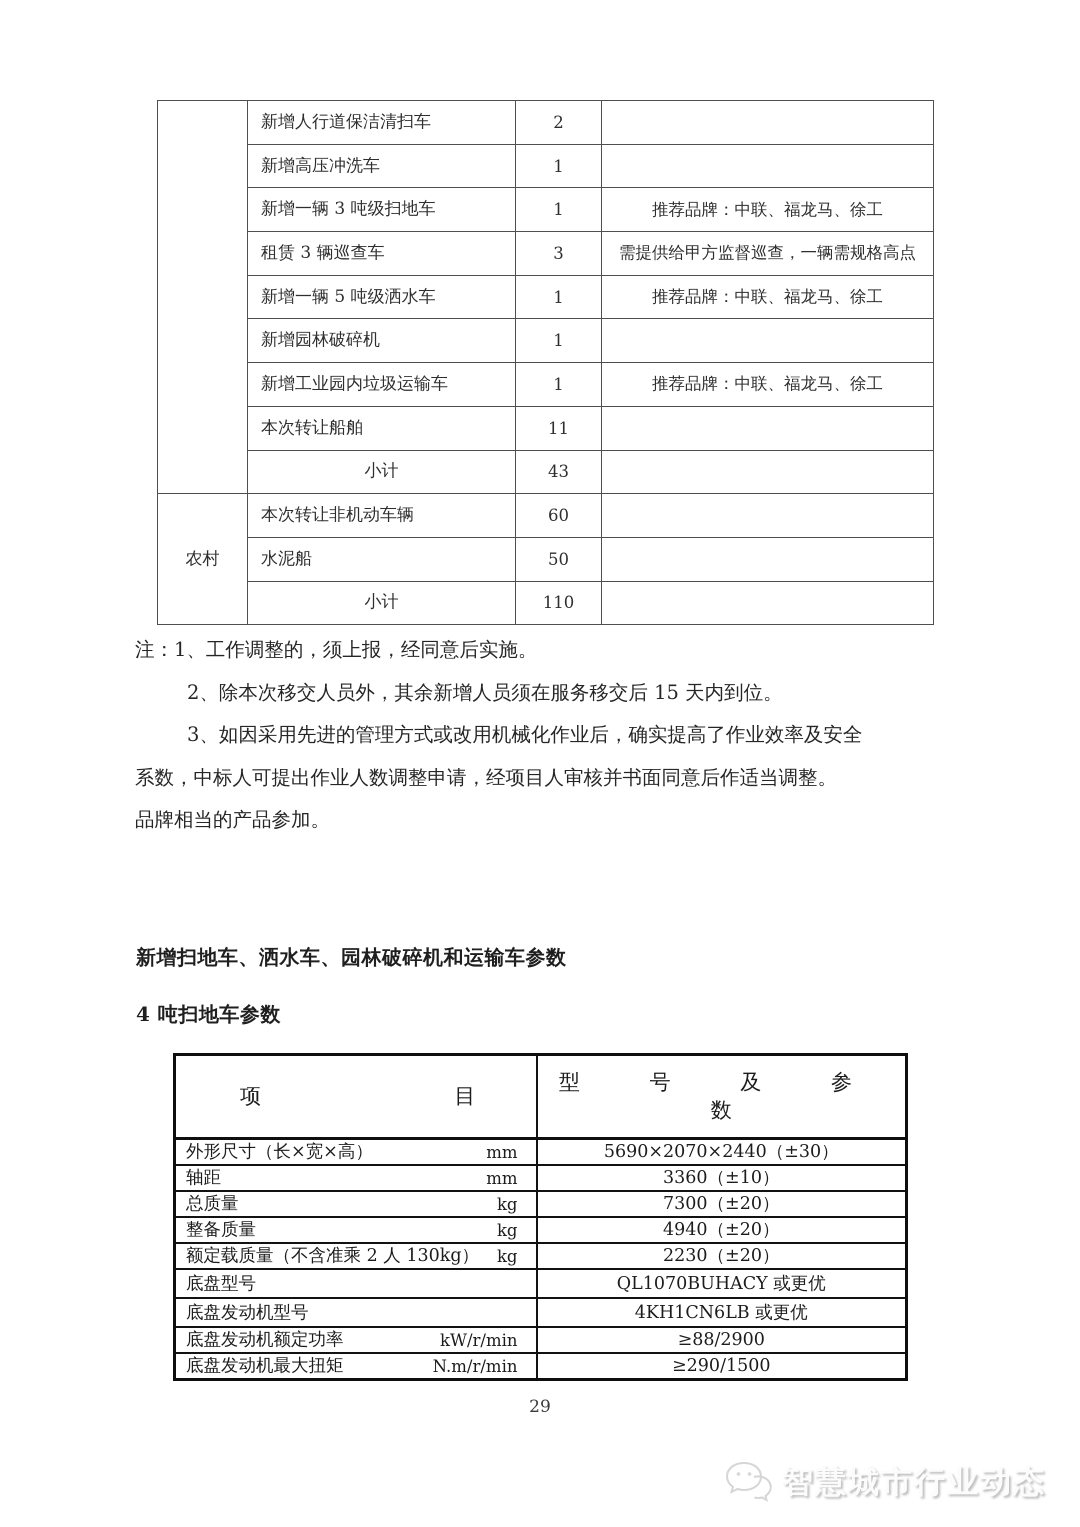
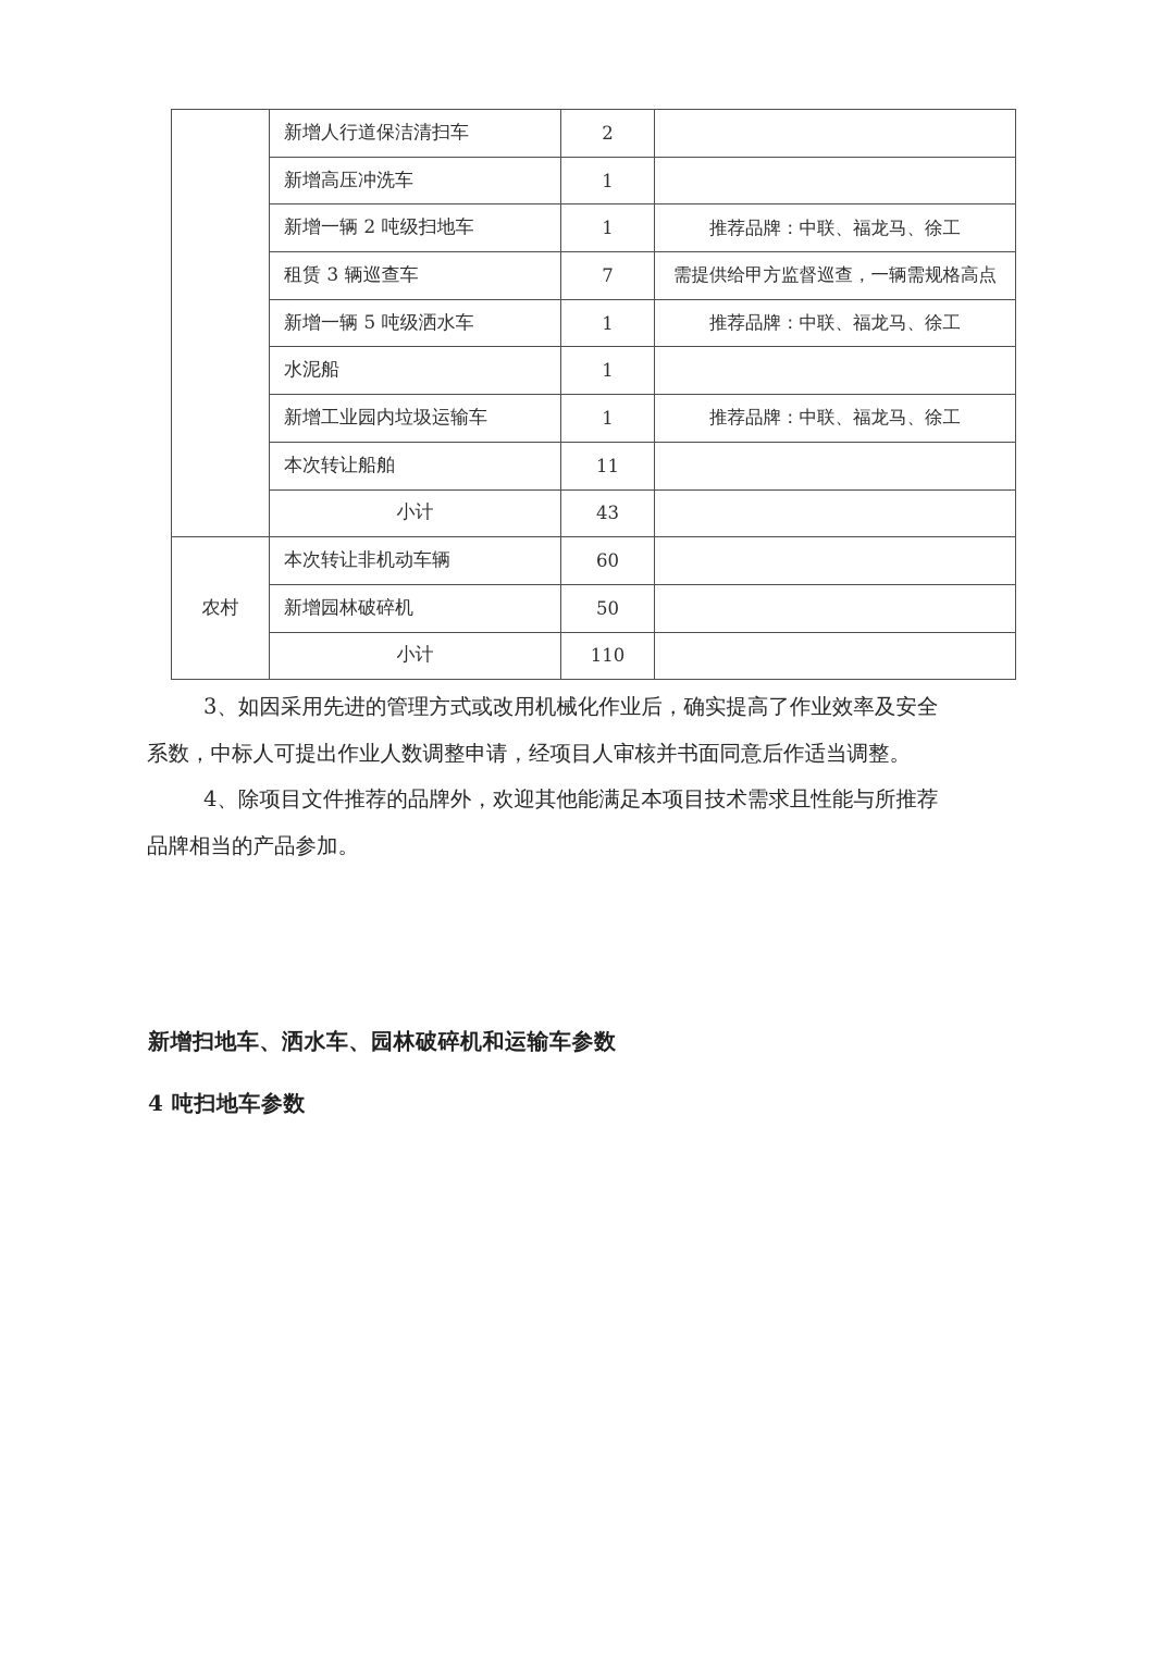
  	新增人行道保洁清扫车	2
  新增高压冲洗车	1
- 新增一辆 3 吨级扫地车	1	推荐品牌：中联、福龙马、徐工
+ 新增一辆 2 吨级扫地车	1	推荐品牌：中联、福龙马、徐工
- 租赁 3 辆巡查车	3	需提供给甲方监督巡查，一辆需规格高点
+ 租赁 3 辆巡查车	7	需提供给甲方监督巡查，一辆需规格高点
  新增一辆 5 吨级洒水车	1	推荐品牌：中联、福龙马、徐工
- 新增园林破碎机	1
+ 水泥船	1
  新增工业园内垃圾运输车	1	推荐品牌：中联、福龙马、徐工
  本次转让船舶	11
  小计	43
  农村	本次转让非机动车辆	60
- 水泥船	50
+ 新增园林破碎机	50
  小计	110
- 注：1、工作调整的，须上报，经同意后实施。
- 2、除本次移交人员外，其余新增人员须在服务移交后 15 天内到位。
  3、如因采用先进的管理方式或改用机械化作业后，确实提高了作业效率及安全
  系数，中标人可提出作业人数调整申请，经项目人审核并书面同意后作适当调整。
+ 4、除项目文件推荐的品牌外，欢迎其他能满足本项目技术需求且性能与所推荐
  品牌相当的产品参加。
  新增扫地车、洒水车、园林破碎机和运输车参数
  4 吨扫地车参数
- 项 目	型 号 及 参 数
- 外形尺寸（长×宽×高） mm	5690×2070×2440（±30）
- 轴距 mm	3360（±10）
- 总质量 kg	7300（±20）
- 整备质量 kg	4940（±20）
- 额定载质量（不含准乘 2 人 130kg） kg	2230（±20）
- 底盘型号	QL1070BUHACY 或更优
- 底盘发动机型号	4KH1CN6LB 或更优
- 底盘发动机额定功率 kW/r/min	≥88/2900
- 底盘发动机最大扭矩 N.m/r/min	≥290/1500
- 29
- 智慧城市行业动态
